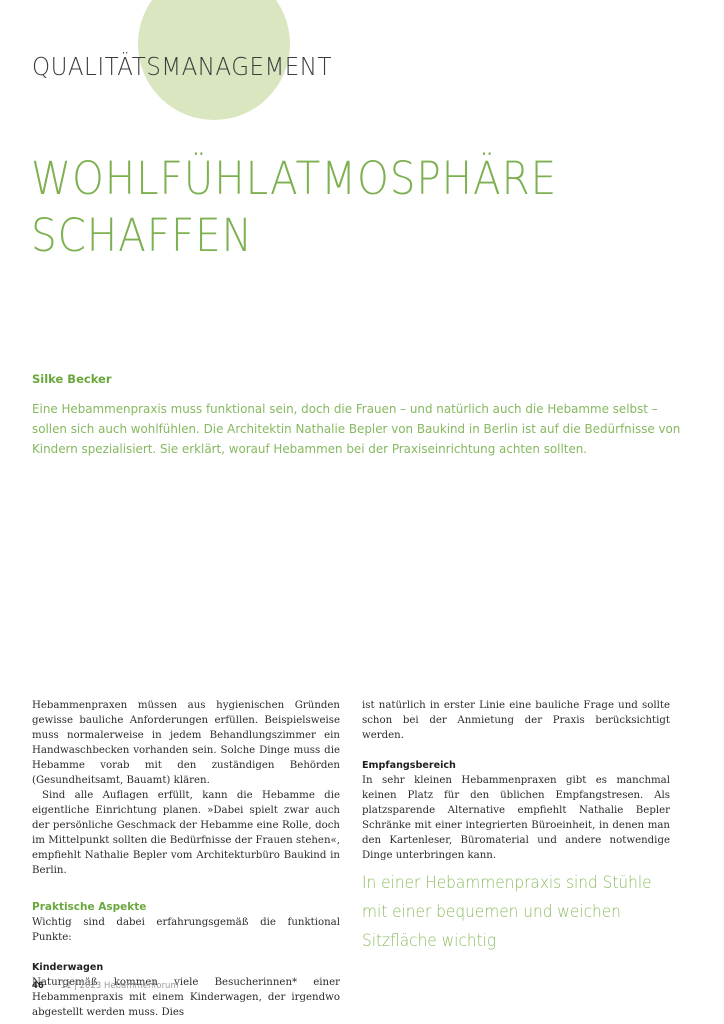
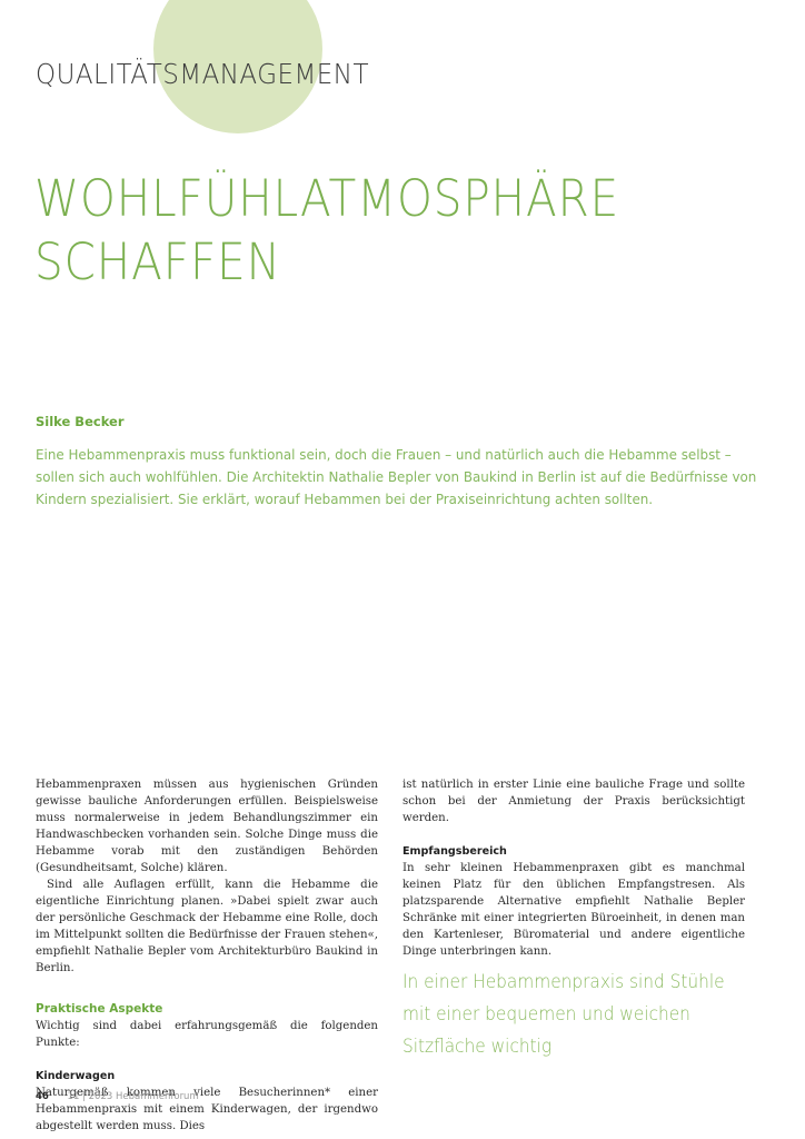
  QUALITÄTSMANAGEMENT
  WOHLFÜHLATMOSPHÄRE
  SCHAFFEN
  Silke Becker
  Eine Hebammenpraxis muss funktional sein, doch die Frauen – und natürlich auch die Hebamme selbst – sollen sich auch wohlfühlen. Die Architektin Nathalie Bepler von Baukind in Berlin ist auf die Bedürfnisse von Kindern spezialisiert. Sie erklärt, worauf Hebammen bei der Praxiseinrichtung achten sollten.
- Hebammenpraxen müssen aus hygienischen Gründen gewisse bauliche Anforderungen erfüllen. Beispielsweise muss normalerweise in jedem Behandlungszimmer ein Handwaschbecken vorhanden sein. Solche Dinge muss die Hebamme vorab mit den zuständigen Behörden (Gesundheitsamt, Bauamt) klären.
+ Hebammenpraxen müssen aus hygienischen Gründen gewisse bauliche Anforderungen erfüllen. Beispielsweise muss normalerweise in jedem Behandlungszimmer ein Handwaschbecken vorhanden sein. Solche Dinge muss die Hebamme vorab mit den zuständigen Behörden (Gesundheitsamt, Solche) klären.
  Sind alle Auflagen erfüllt, kann die Hebamme die eigentliche Einrichtung planen. »Dabei spielt zwar auch der persönliche Geschmack der Hebamme eine Rolle, doch im Mittelpunkt sollten die Bedürfnisse der Frauen stehen«, empfiehlt Nathalie Bepler vom Architekturbüro Baukind in Berlin.
  Praktische Aspekte
- Wichtig sind dabei erfahrungsgemäß die funktional Punkte:
+ Wichtig sind dabei erfahrungsgemäß die folgenden Punkte:
  Kinderwagen
  Naturgemäß kommen viele Besucherinnen* einer Hebammenpraxis mit einem Kinderwagen, der irgendwo abgestellt werden muss. Dies
  ist natürlich in erster Linie eine bauliche Frage und sollte schon bei der Anmietung der Praxis berücksichtigt werden.
  Empfangsbereich
- In sehr kleinen Hebammenpraxen gibt es manchmal keinen Platz für den üblichen Empfangstresen. Als platzsparende Alternative empfiehlt Nathalie Bepler Schränke mit einer integrierten Büroeinheit, in denen man den Kartenleser, Büromaterial und andere notwendige Dinge unterbringen kann.
+ In sehr kleinen Hebammenpraxen gibt es manchmal keinen Platz für den üblichen Empfangstresen. Als platzsparende Alternative empfiehlt Nathalie Bepler Schränke mit einer integrierten Büroeinheit, in denen man den Kartenleser, Büromaterial und andere eigentliche Dinge unterbringen kann.
  In einer Hebammenpraxis sind Stühle mit einer bequemen und weichen Sitzfläche wichtig
  46 11 | 2023 Hebammenforum
